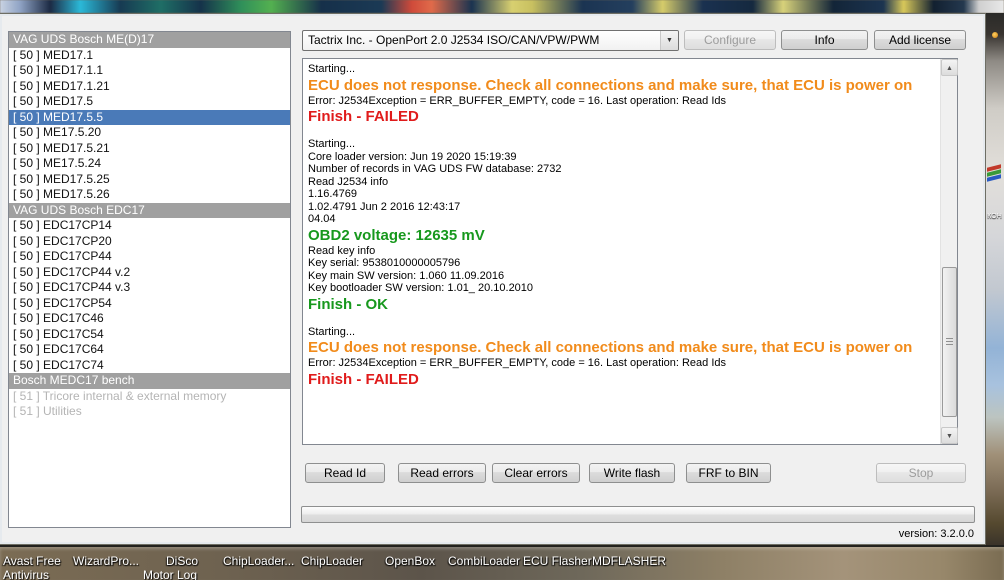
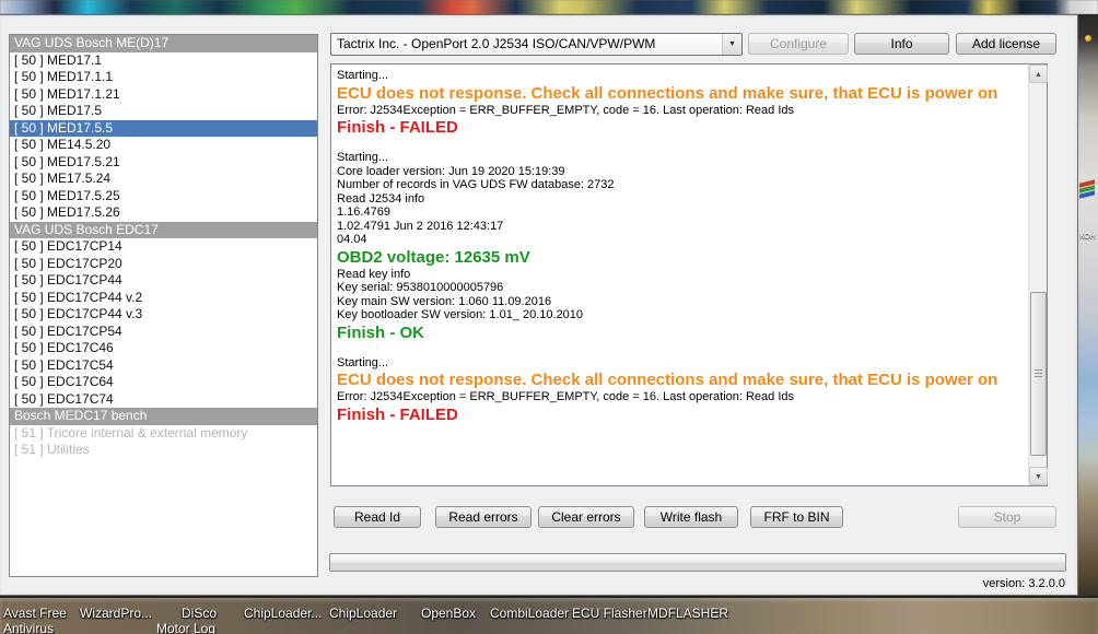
  Avast Free
  Antivirus
  WizardPro...
  DiSco
  Motor Log
  ChipLoader...
  ChipLoader
  OpenBox
  CombiLoader
  ECU Flasher
  MDFLASHER
  VAG UDS Bosch ME(D)17
  [ 50 ] MED17.1
  [ 50 ] MED17.1.1
  [ 50 ] MED17.1.21
  [ 50 ] MED17.5
  [ 50 ] MED17.5.5
- [ 50 ] ME17.5.20
+ [ 50 ] ME14.5.20
  [ 50 ] MED17.5.21
  [ 50 ] ME17.5.24
  [ 50 ] MED17.5.25
  [ 50 ] MED17.5.26
  VAG UDS Bosch EDC17
  [ 50 ] EDC17CP14
  [ 50 ] EDC17CP20
  [ 50 ] EDC17CP44
  [ 50 ] EDC17CP44 v.2
  [ 50 ] EDC17CP44 v.3
  [ 50 ] EDC17CP54
  [ 50 ] EDC17C46
  [ 50 ] EDC17C54
  [ 50 ] EDC17C64
  [ 50 ] EDC17C74
  Bosch MEDC17 bench
  [ 51 ] Tricore internal & external memory
  [ 51 ] Utilities
  Tactrix Inc. - OpenPort 2.0 J2534 ISO/CAN/VPW/PWM
  Configure
  Info
  Add license
  Starting...
  ECU does not response. Check all connections and make sure, that ECU is power on
  Error: J2534Exception = ERR_BUFFER_EMPTY, code = 16. Last operation: Read Ids
  Finish - FAILED
  Starting...
  Core loader version: Jun 19 2020 15:19:39
  Number of records in VAG UDS FW database: 2732
  Read J2534 info
  1.16.4769
  1.02.4791 Jun 2 2016 12:43:17
  04.04
  OBD2 voltage: 12635 mV
  Read key info
  Key serial: 9538010000005796
  Key main SW version: 1.060 11.09.2016
  Key bootloader SW version: 1.01_ 20.10.2010
  Finish - OK
  Starting...
  ECU does not response. Check all connections and make sure, that ECU is power on
  Error: J2534Exception = ERR_BUFFER_EMPTY, code = 16. Last operation: Read Ids
  Finish - FAILED
  Read Id
  Read errors
  Clear errors
  Write flash
  FRF to BIN
  Stop
  version: 3.2.0.0
